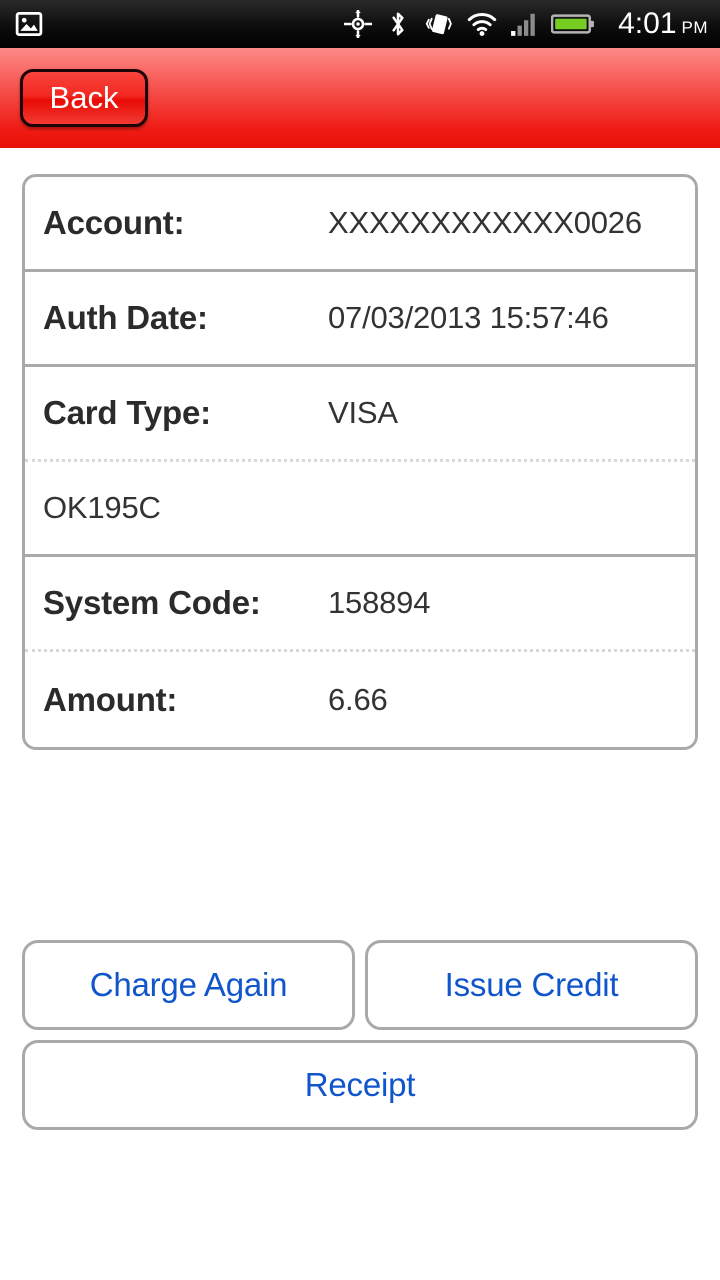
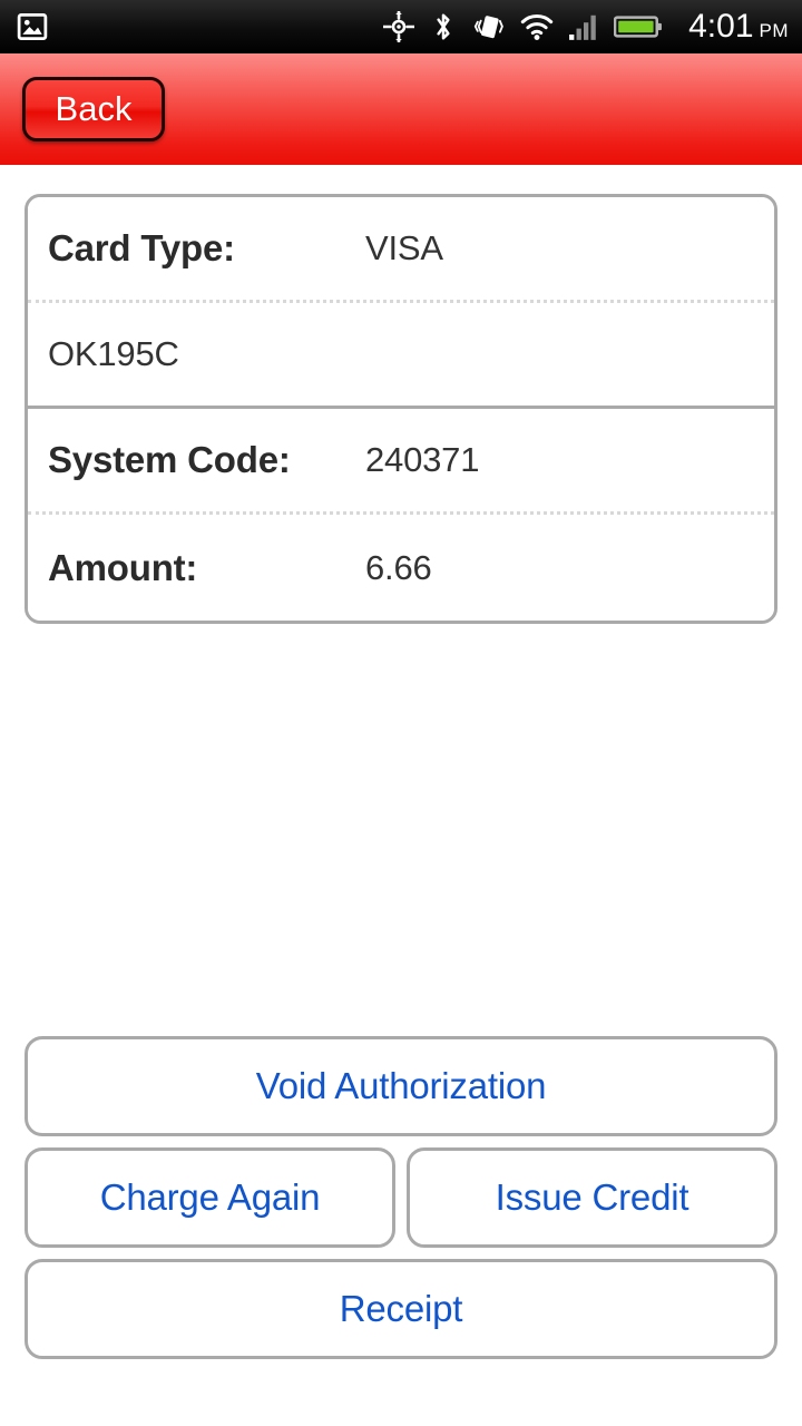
  4:01
  PM
  Back
- Account:
- XXXXXXXXXXXX0026
- Auth Date:
- 07/03/2013 15:57:46
  Card Type:
  VISA
  OK195C
  System Code:
- 158894
+ 240371
  Amount:
  6.66
+ Void Authorization
  Charge Again
  Issue Credit
  Receipt
